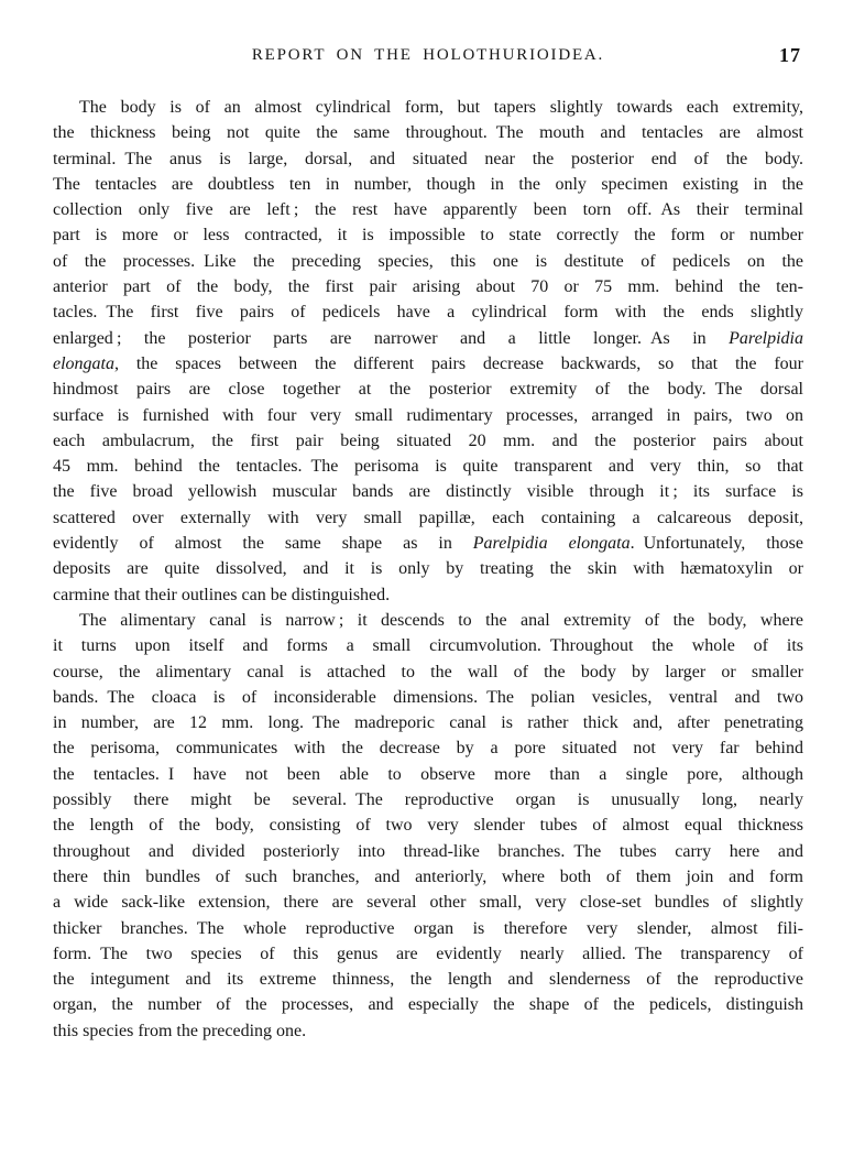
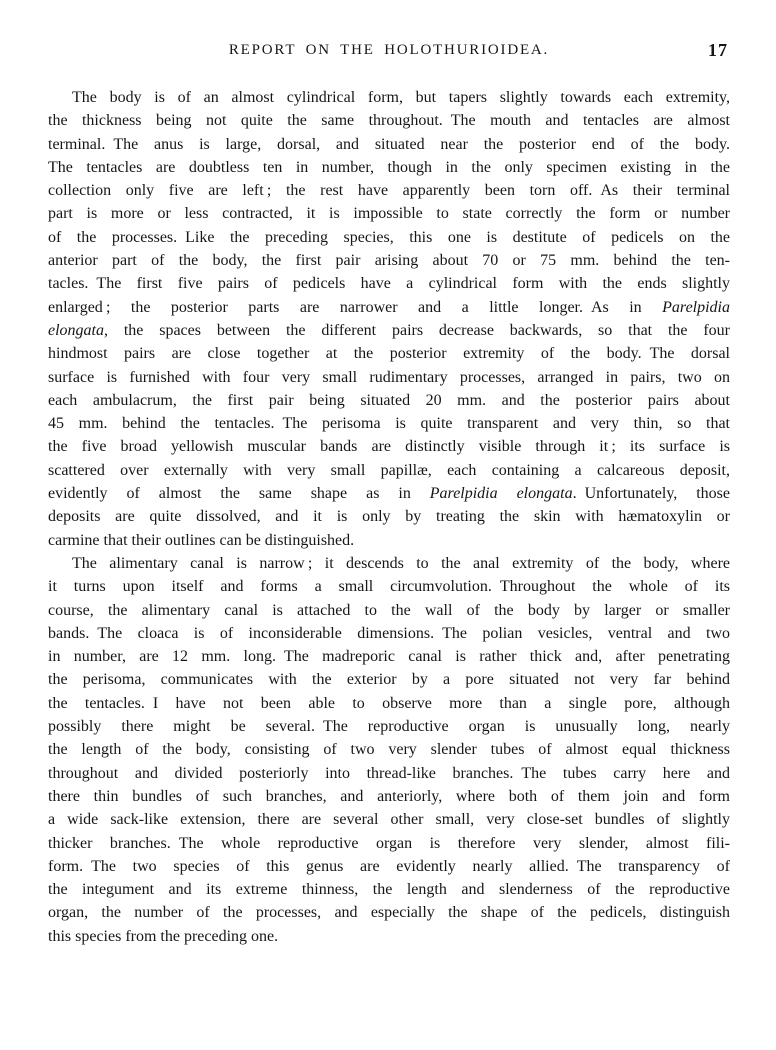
  REPORT ON THE HOLOTHURIOIDEA.
  17
  The body is of an almost cylindrical form, but tapers slightly towards each extremity,
  the thickness being not quite the same throughout. The mouth and tentacles are almost
  terminal. The anus is large, dorsal, and situated near the posterior end of the body.
  The tentacles are doubtless ten in number, though in the only specimen existing in the
  collection only five are left ; the rest have apparently been torn off. As their terminal
  part is more or less contracted, it is impossible to state correctly the form or number
  of the processes. Like the preceding species, this one is destitute of pedicels on the
  anterior part of the body, the first pair arising about 70 or 75 mm. behind the ten-
  tacles. The first five pairs of pedicels have a cylindrical form with the ends slightly
  enlarged ; the posterior parts are narrower and a little longer. As in Parelpidia
  elongata, the spaces between the different pairs decrease backwards, so that the four
  hindmost pairs are close together at the posterior extremity of the body. The dorsal
  surface is furnished with four very small rudimentary processes, arranged in pairs, two on
  each ambulacrum, the first pair being situated 20 mm. and the posterior pairs about
  45 mm. behind the tentacles. The perisoma is quite transparent and very thin, so that
  the five broad yellowish muscular bands are distinctly visible through it ; its surface is
  scattered over externally with very small papillæ, each containing a calcareous deposit,
  evidently of almost the same shape as in Parelpidia elongata. Unfortunately, those
  deposits are quite dissolved, and it is only by treating the skin with hæmatoxylin or
  carmine that their outlines can be distinguished.
  The alimentary canal is narrow ; it descends to the anal extremity of the body, where
  it turns upon itself and forms a small circumvolution. Throughout the whole of its
  course, the alimentary canal is attached to the wall of the body by larger or smaller
  bands. The cloaca is of inconsiderable dimensions. The polian vesicles, ventral and two
  in number, are 12 mm. long. The madreporic canal is rather thick and, after penetrating
- the perisoma, communicates with the decrease by a pore situated not very far behind
+ the perisoma, communicates with the exterior by a pore situated not very far behind
  the tentacles. I have not been able to observe more than a single pore, although
  possibly there might be several. The reproductive organ is unusually long, nearly
  the length of the body, consisting of two very slender tubes of almost equal thickness
  throughout and divided posteriorly into thread-like branches. The tubes carry here and
  there thin bundles of such branches, and anteriorly, where both of them join and form
  a wide sack-like extension, there are several other small, very close-set bundles of slightly
  thicker branches. The whole reproductive organ is therefore very slender, almost fili-
  form. The two species of this genus are evidently nearly allied. The transparency of
  the integument and its extreme thinness, the length and slenderness of the reproductive
  organ, the number of the processes, and especially the shape of the pedicels, distinguish
  this species from the preceding one.
